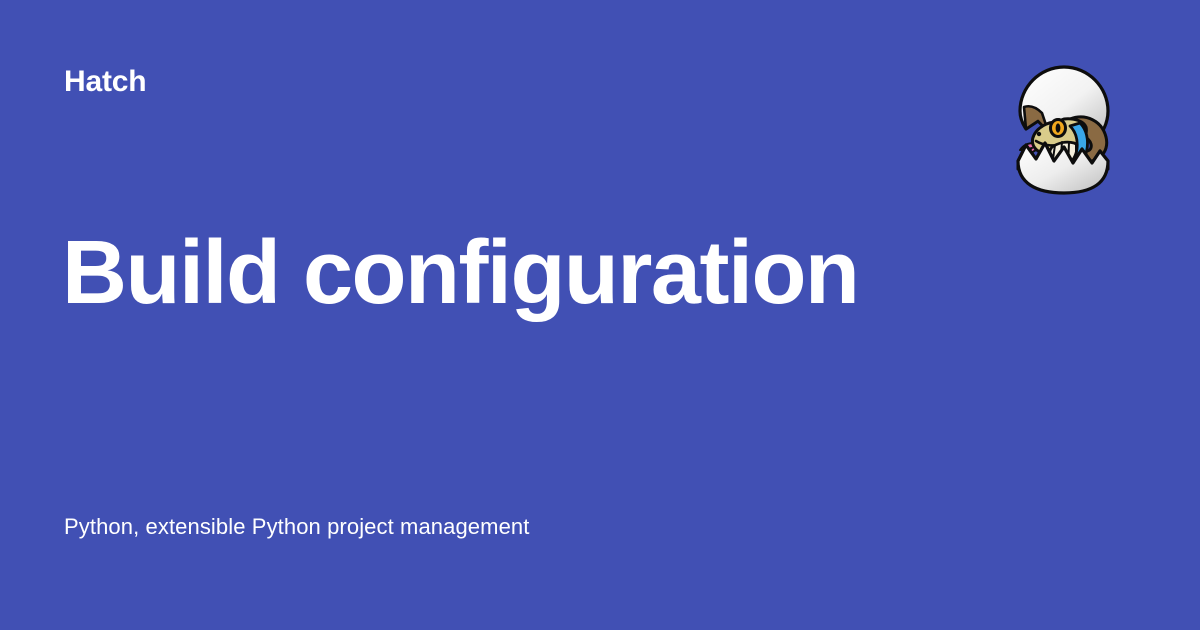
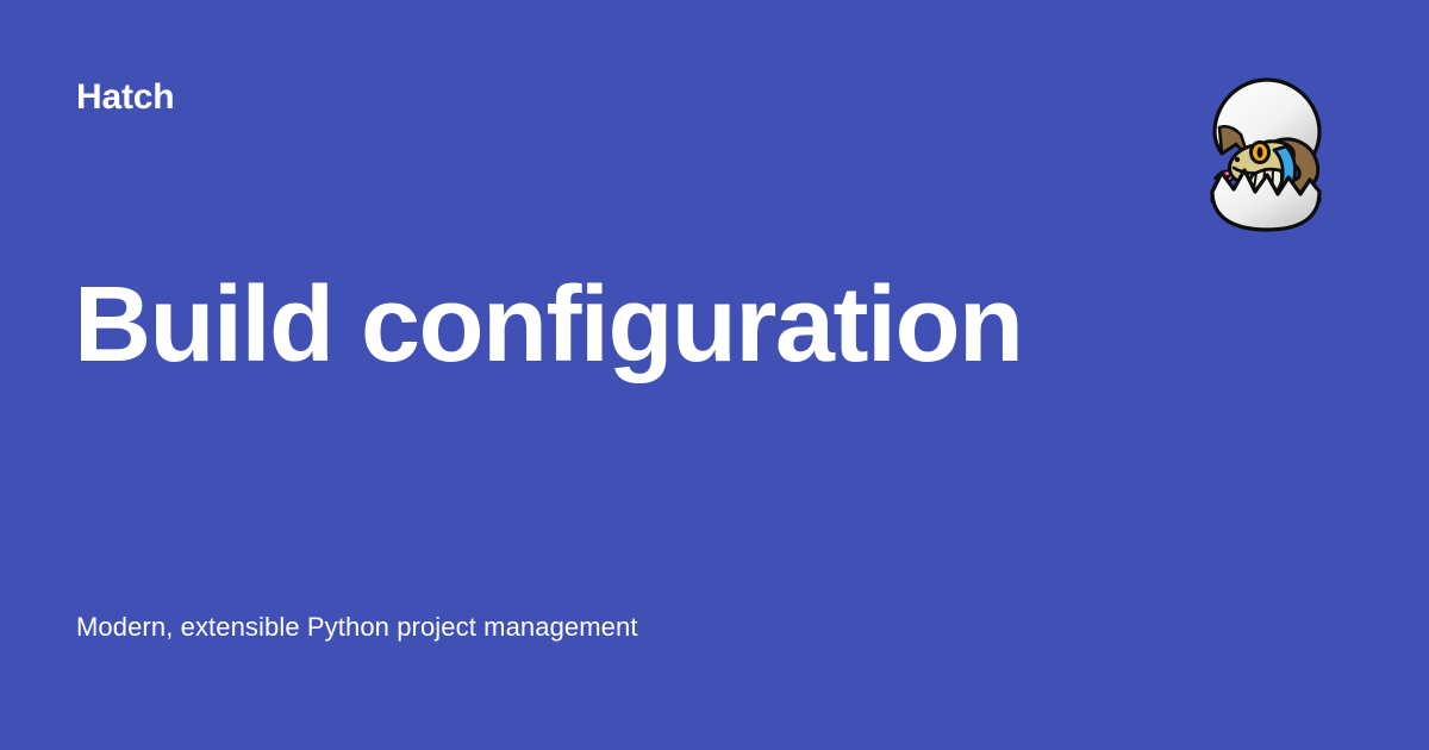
  Hatch
  Build configuration
- Python, extensible Python project management
+ Modern, extensible Python project management
